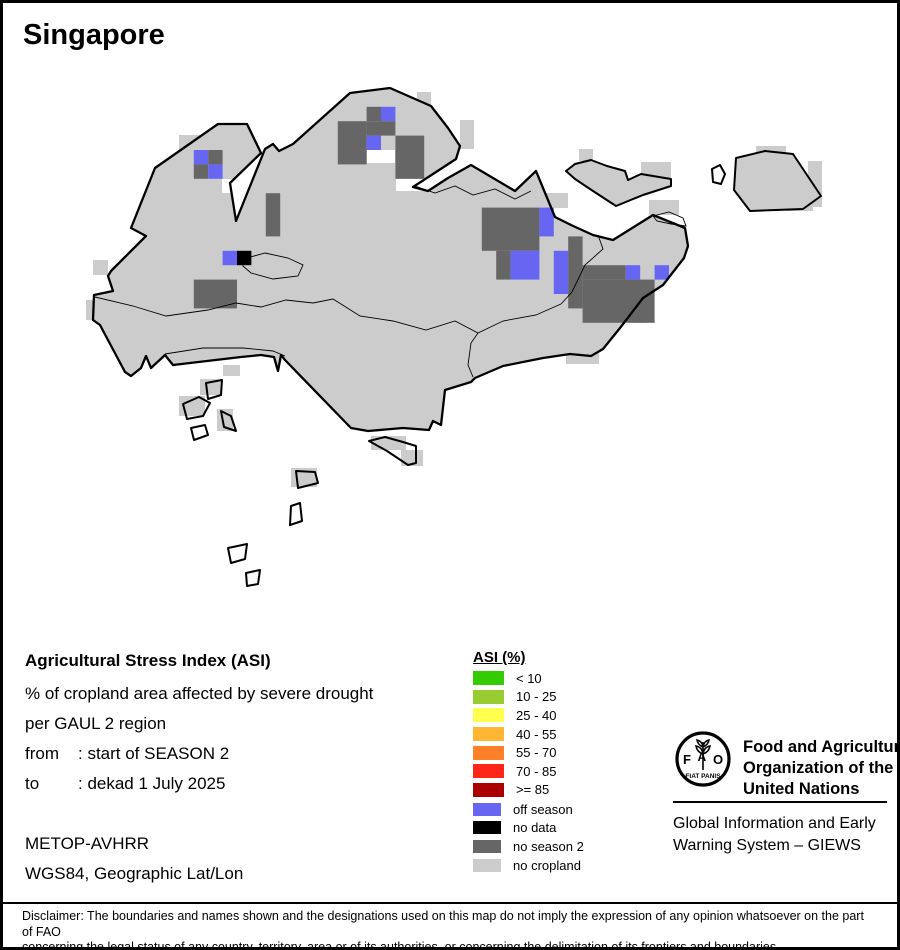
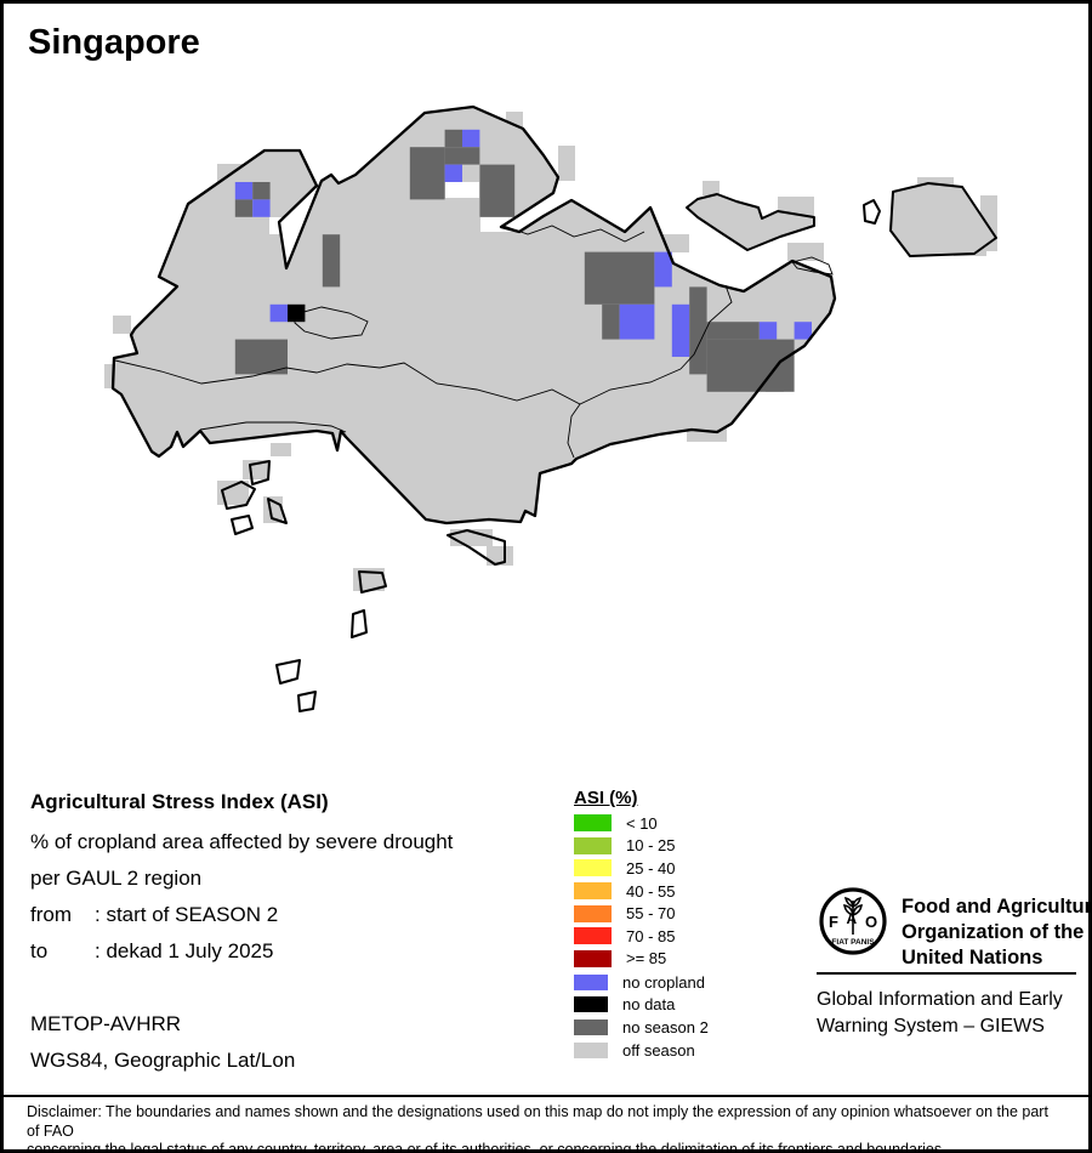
  Singapore
  Agricultural Stress Index (ASI)
  % of cropland area affected by severe drought
  per GAUL 2 region
  from : start of SEASON 2
  to : dekad 1 July 2025
  METOP-AVHRR
  WGS84, Geographic Lat/Lon
  ASI (%)
  < 10
  10 - 25
  25 - 40
  40 - 55
  55 - 70
  70 - 85
  >= 85
- off season
+ no cropland
  no data
  no season 2
- no cropland
+ off season
  F
  A
  O
  Food and Agricultur
  Organization of the
  United Nations
  Global Information and Early
  Warning System – GIEWS
  Disclaimer: The boundaries and names shown and the designations used on this map do not imply the expression of any opinion whatsoever on the part of FAO
